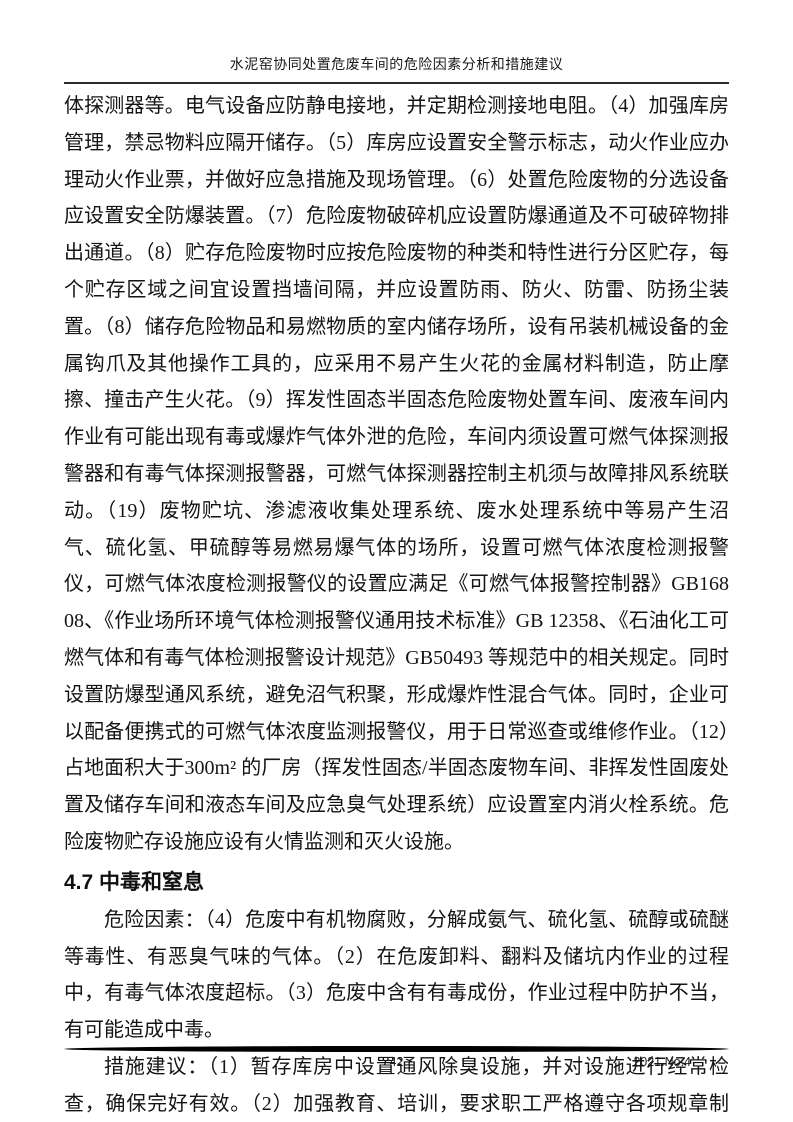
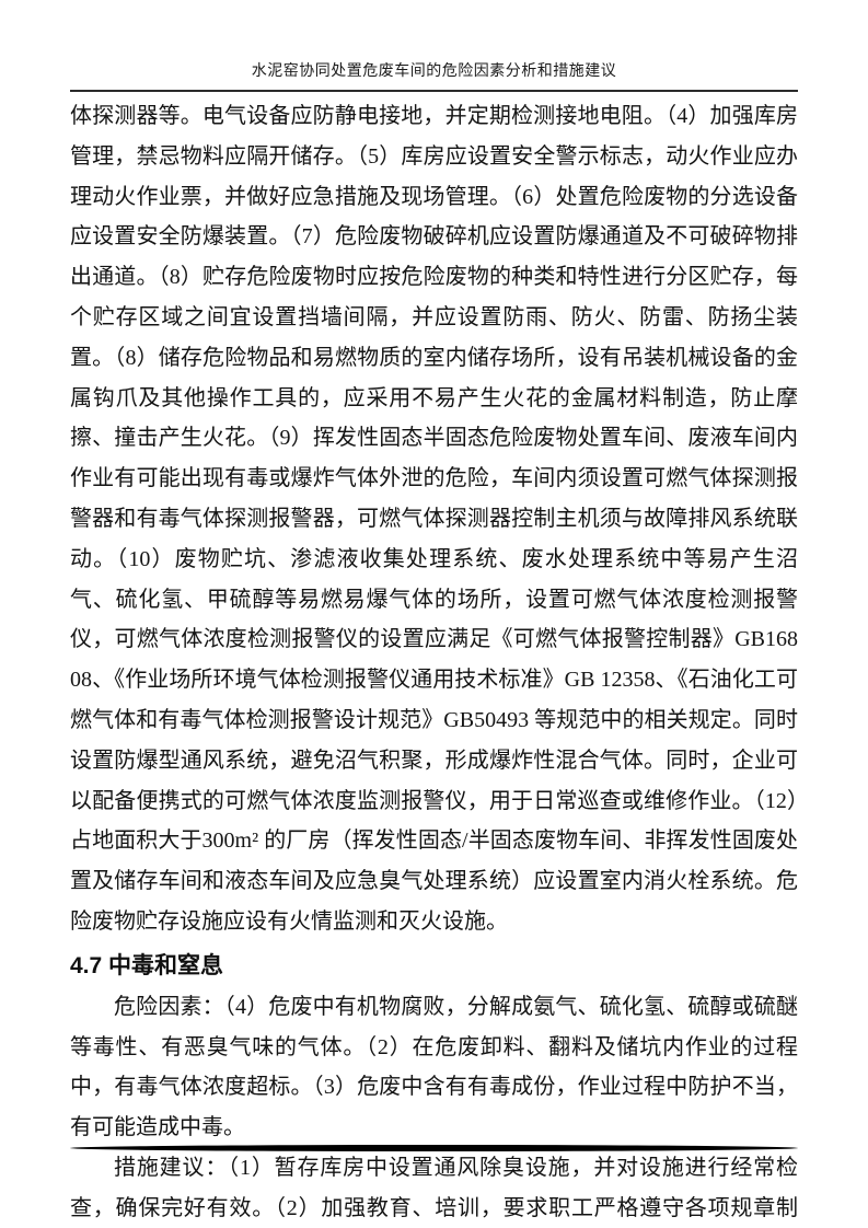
  水泥窑协同处置危废车间的危险因素分析和措施建议
- 体探测器等。电气设备应防静电接地，并定期检测接地电阻。（4）加强库房管理，禁忌物料应隔开储存。（5）库房应设置安全警示标志，动火作业应办理动火作业票，并做好应急措施及现场管理。（6）处置危险废物的分选设备应设置安全防爆装置。（7）危险废物破碎机应设置防爆通道及不可破碎物排出通道。（8）贮存危险废物时应按危险废物的种类和特性进行分区贮存，每个贮存区域之间宜设置挡墙间隔，并应设置防雨、防火、防雷、防扬尘装置。（8）储存危险物品和易燃物质的室内储存场所，设有吊装机械设备的金属钩爪及其他操作工具的，应采用不易产生火花的金属材料制造，防止摩擦、撞击产生火花。（9）挥发性固态半固态危险废物处置车间、废液车间内作业有可能出现有毒或爆炸气体外泄的危险，车间内须设置可燃气体探测报警器和有毒气体探测报警器，可燃气体探测器控制主机须与故障排风系统联动。（19）废物贮坑、渗滤液收集处理系统、废水处理系统中等易产生沼气、硫化氢、甲硫醇等易燃易爆气体的场所，设置可燃气体浓度检测报警仪，可燃气体浓度检测报警仪的设置应满足《可燃气体报警控制器》GB16808、《作业场所环境气体检测报警仪通用技术标准》GB 12358、《石油化工可燃气体和有毒气体检测报警设计规范》GB50493 等规范中的相关规定。同时设置防爆型通风系统，避免沼气积聚，形成爆炸性混合气体。同时，企业可以配备便携式的可燃气体浓度监测报警仪，用于日常巡查或维修作业。（12）占地面积大于300m² 的厂房（挥发性固态/半固态废物车间、非挥发性固废处置及储存车间和液态车间及应急臭气处理系统）应设置室内消火栓系统。危险废物贮存设施应设有火情监测和灭火设施。
+ 体探测器等。电气设备应防静电接地，并定期检测接地电阻。（4）加强库房管理，禁忌物料应隔开储存。（5）库房应设置安全警示标志，动火作业应办理动火作业票，并做好应急措施及现场管理。（6）处置危险废物的分选设备应设置安全防爆装置。（7）危险废物破碎机应设置防爆通道及不可破碎物排出通道。（8）贮存危险废物时应按危险废物的种类和特性进行分区贮存，每个贮存区域之间宜设置挡墙间隔，并应设置防雨、防火、防雷、防扬尘装置。（8）储存危险物品和易燃物质的室内储存场所，设有吊装机械设备的金属钩爪及其他操作工具的，应采用不易产生火花的金属材料制造，防止摩擦、撞击产生火花。（9）挥发性固态半固态危险废物处置车间、废液车间内作业有可能出现有毒或爆炸气体外泄的危险，车间内须设置可燃气体探测报警器和有毒气体探测报警器，可燃气体探测器控制主机须与故障排风系统联动。（10）废物贮坑、渗滤液收集处理系统、废水处理系统中等易产生沼气、硫化氢、甲硫醇等易燃易爆气体的场所，设置可燃气体浓度检测报警仪，可燃气体浓度检测报警仪的设置应满足《可燃气体报警控制器》GB16808、《作业场所环境气体检测报警仪通用技术标准》GB 12358、《石油化工可燃气体和有毒气体检测报警设计规范》GB50493 等规范中的相关规定。同时设置防爆型通风系统，避免沼气积聚，形成爆炸性混合气体。同时，企业可以配备便携式的可燃气体浓度监测报警仪，用于日常巡查或维修作业。（12）占地面积大于300m² 的厂房（挥发性固态/半固态废物车间、非挥发性固废处置及储存车间和液态车间及应急臭气处理系统）应设置室内消火栓系统。危险废物贮存设施应设有火情监测和灭火设施。
  4.7 中毒和窒息
  危险因素：（4）危废中有机物腐败，分解成氨气、硫化氢、硫醇或硫醚等毒性、有恶臭气味的气体。（2）在危废卸料、翻料及储坑内作业的过程中，有毒气体浓度超标。（3）危废中含有有毒成份，作业过程中防护不当，有可能造成中毒。
  措施建议：（1）暂存库房中设置通风除臭设施，并对设施进行经常检查，确保完好有效。（2）加强教育、培训，要求职工严格遵守各项规章制
- 42
- 2021.No.4
